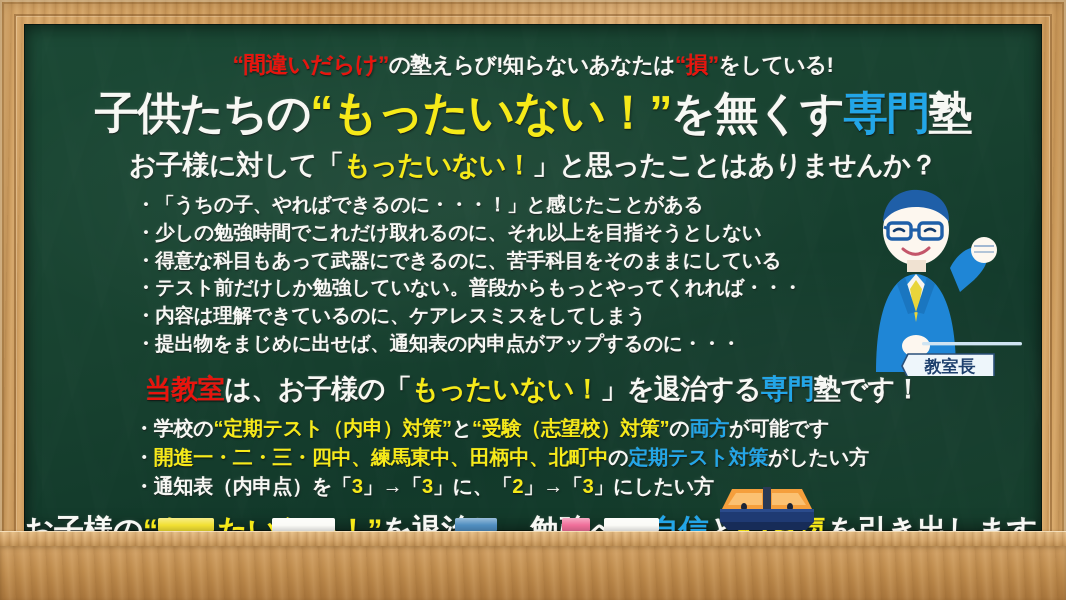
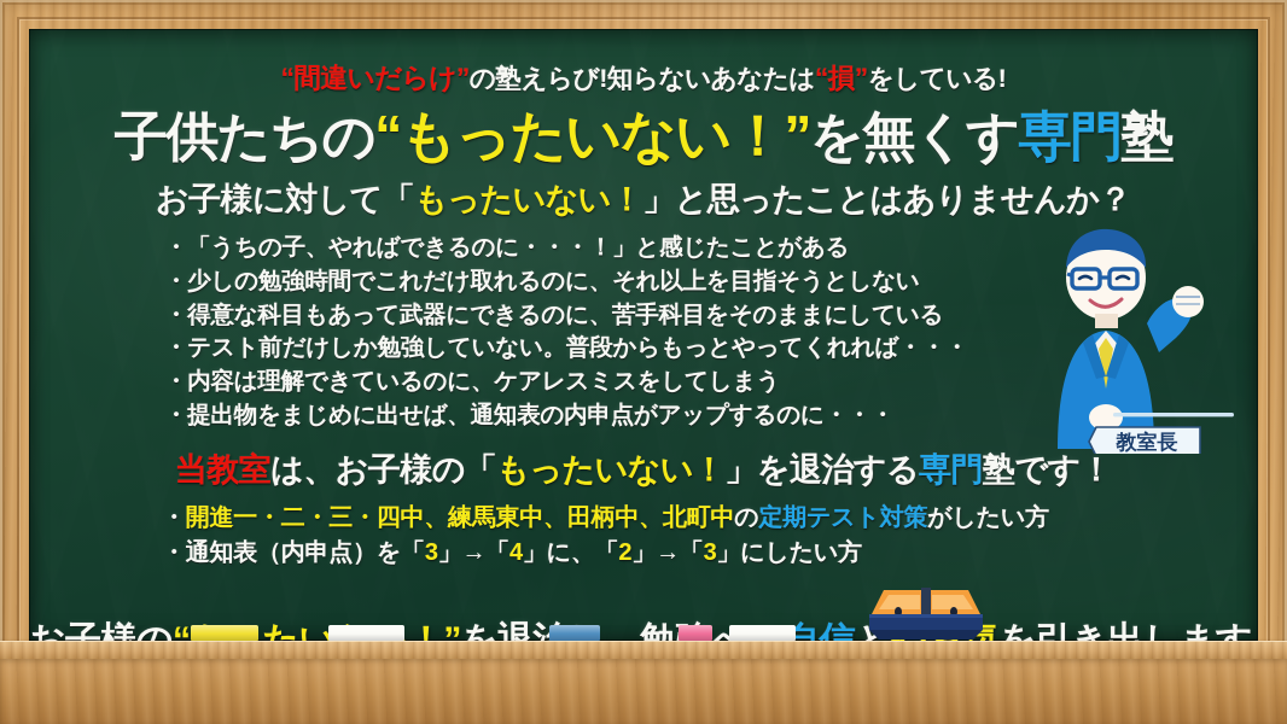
  “間違いだらけ”の塾えらび!知らないあなたは“損”をしている!
  子供たちの“もったいない！”を無くす専門塾
  お子様に対して「もったいない！」と思ったことはありませんか？
  ・「うちの子、やればできるのに・・・！」と感じたことがある
  ・少しの勉強時間でこれだけ取れるのに、それ以上を目指そうとしない
  ・得意な科目もあって武器にできるのに、苦手科目をそのままにしている
  ・テスト前だけしか勉強していない。普段からもっとやってくれれば・・・
  ・内容は理解できているのに、ケアレスミスをしてしまう
  ・提出物をまじめに出せば、通知表の内申点がアップするのに・・・
  当教室は、お子様の「もったいない！」を退治する専門塾です！
- ・学校の“定期テスト（内申）対策”と“受験（志望校）対策”の両方が可能です
  ・開進一・二・三・四中、練馬東中、田柄中、北町中の定期テスト対策がしたい方
- ・通知表（内申点）を「3」→「3」に、「2」→「3」にしたい方
+ ・通知表（内申点）を「3」→「4」に、「2」→「3」にしたい方
  教室長
